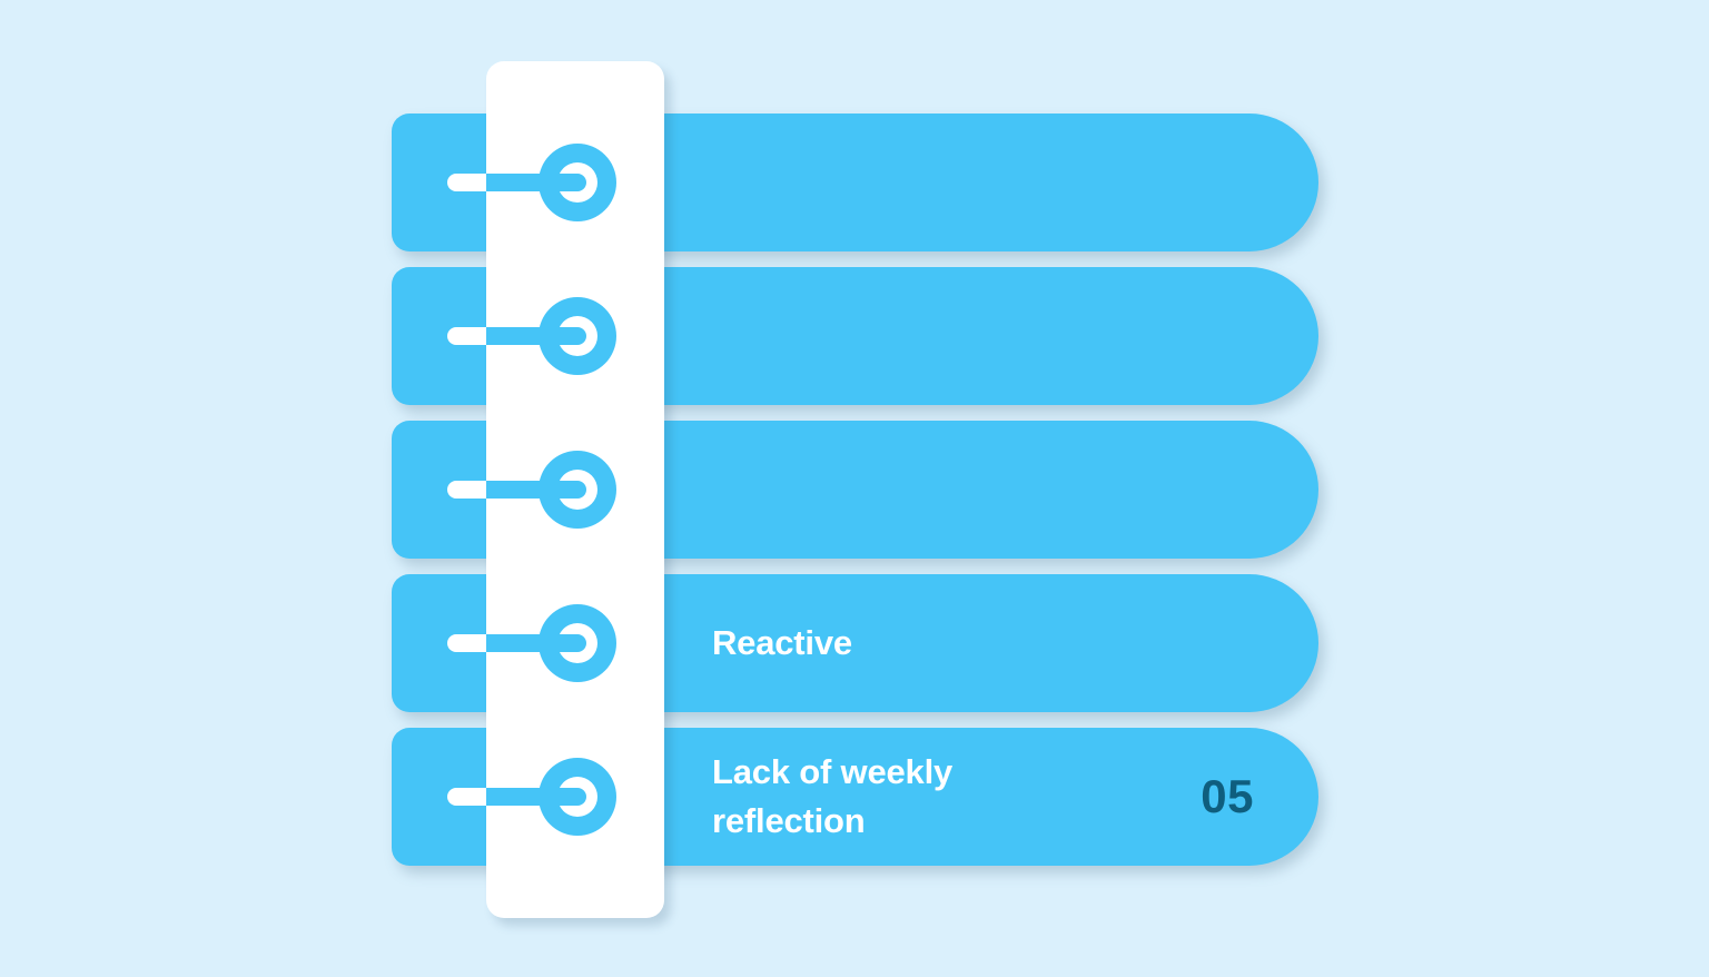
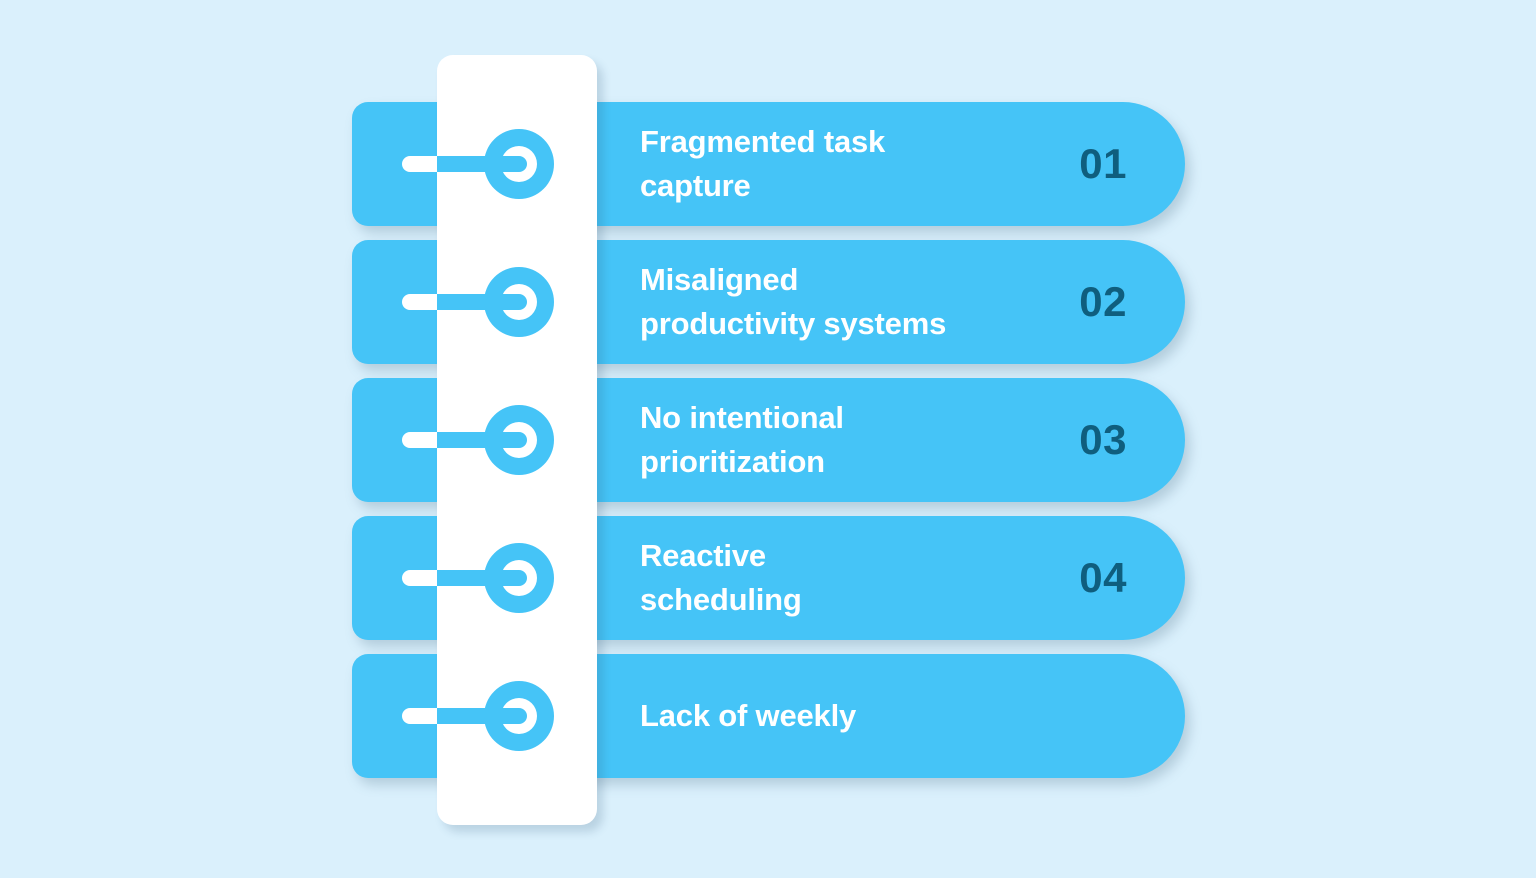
+ Fragmented task
+ capture
+ 01
+ Misaligned
+ productivity systems
+ 02
+ No intentional
+ prioritization
+ 03
  Reactive
+ scheduling
+ 04
  Lack of weekly
- reflection
- 05
